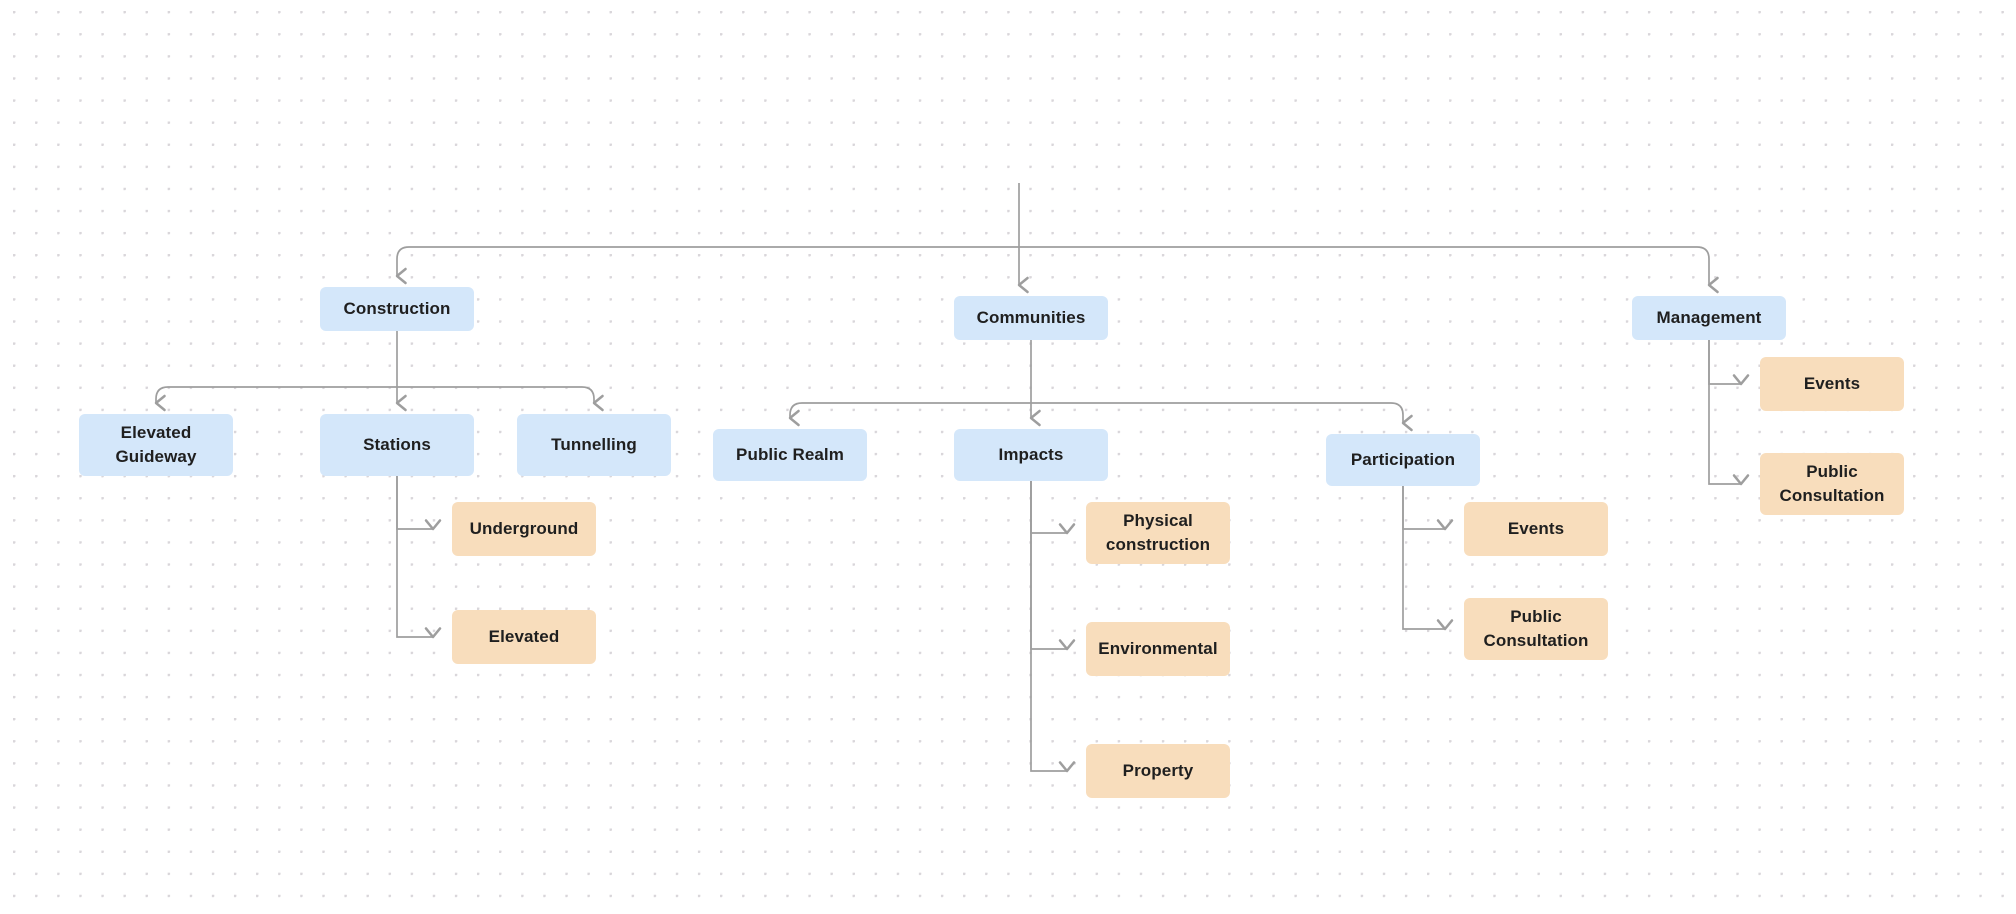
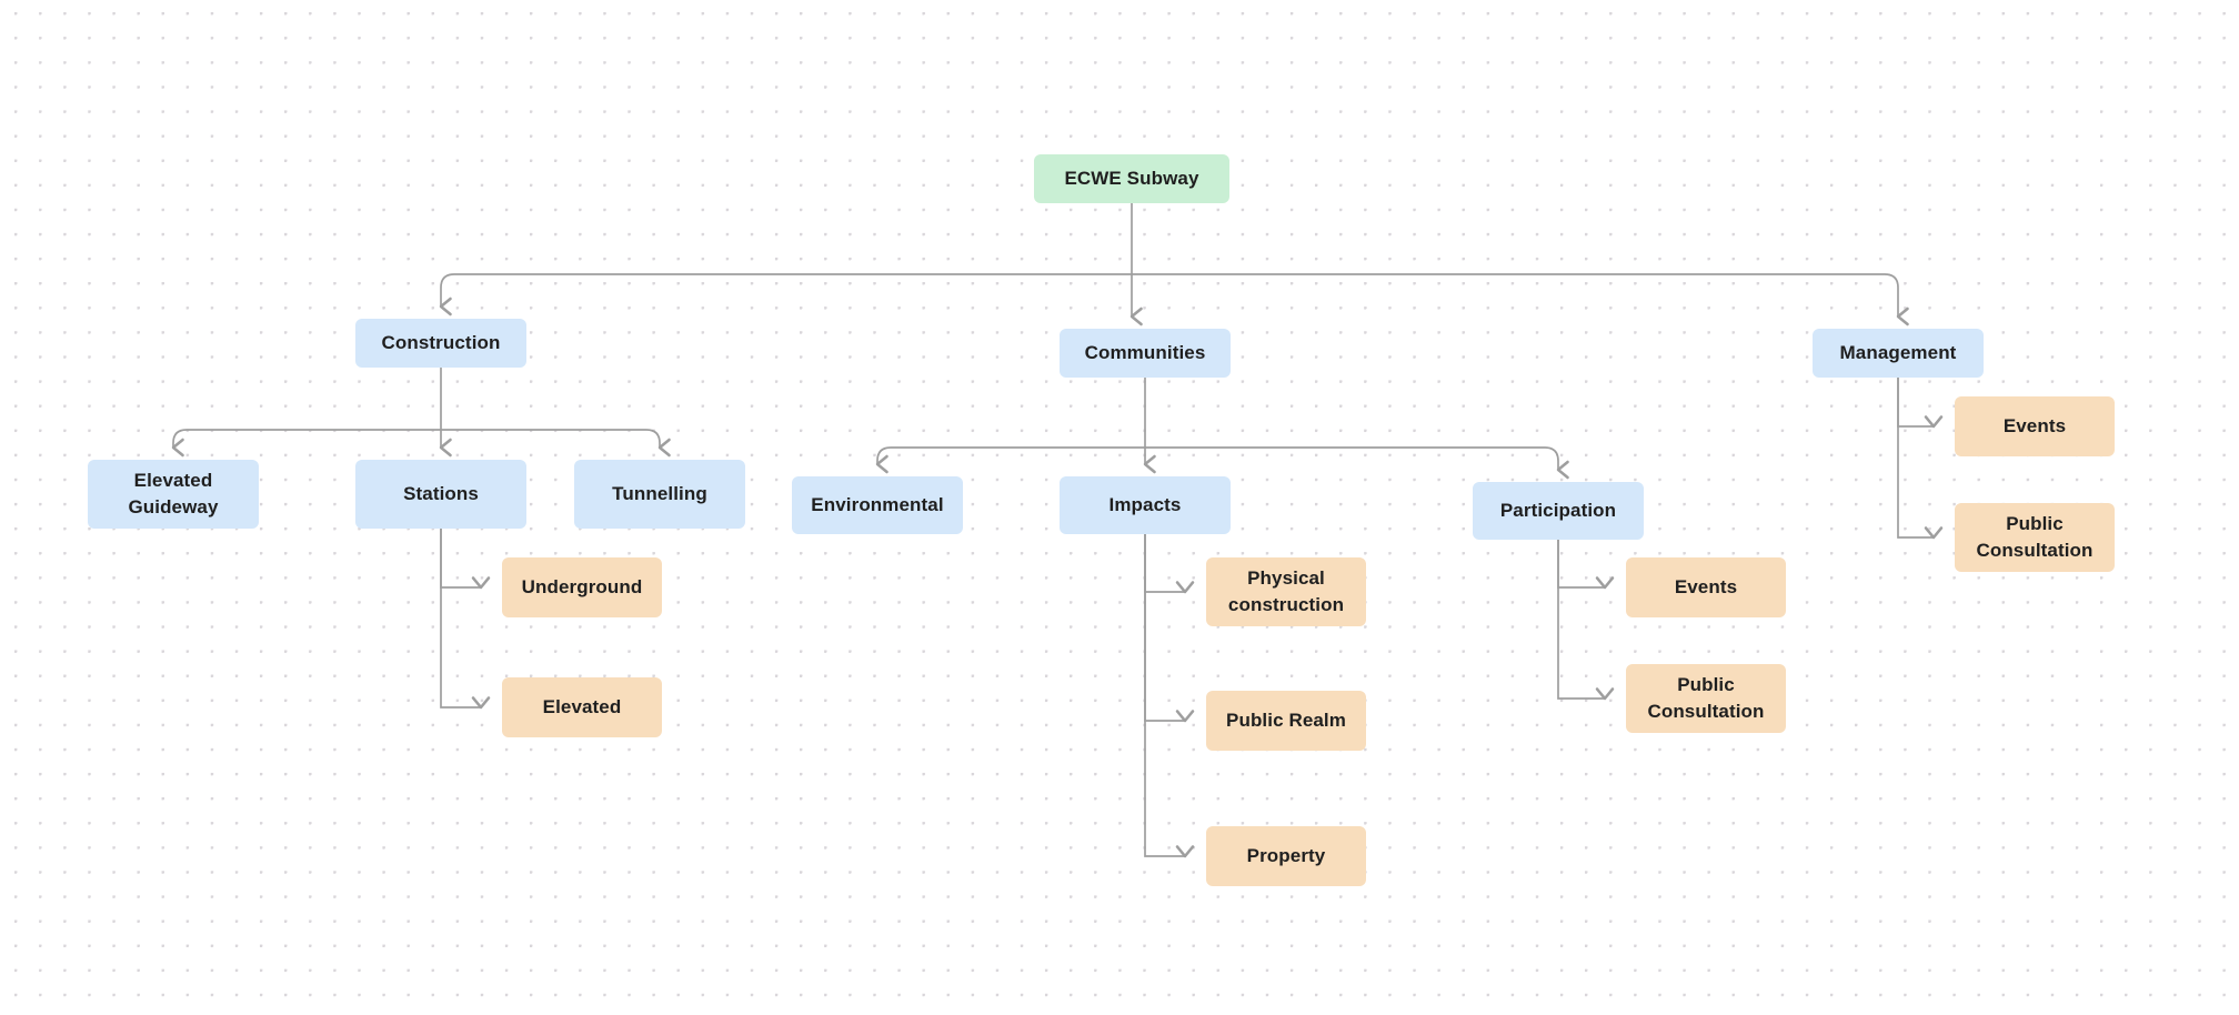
+ ECWE Subway
  Construction
  Communities
  Management
  Elevated
  Guideway
  Stations
  Tunnelling
- Public Realm
+ Environmental
  Impacts
  Participation
  Events
  Public
  Consultation
  Underground
  Elevated
  Physical
  construction
- Environmental
+ Public Realm
  Property
  Events
  Public
  Consultation
